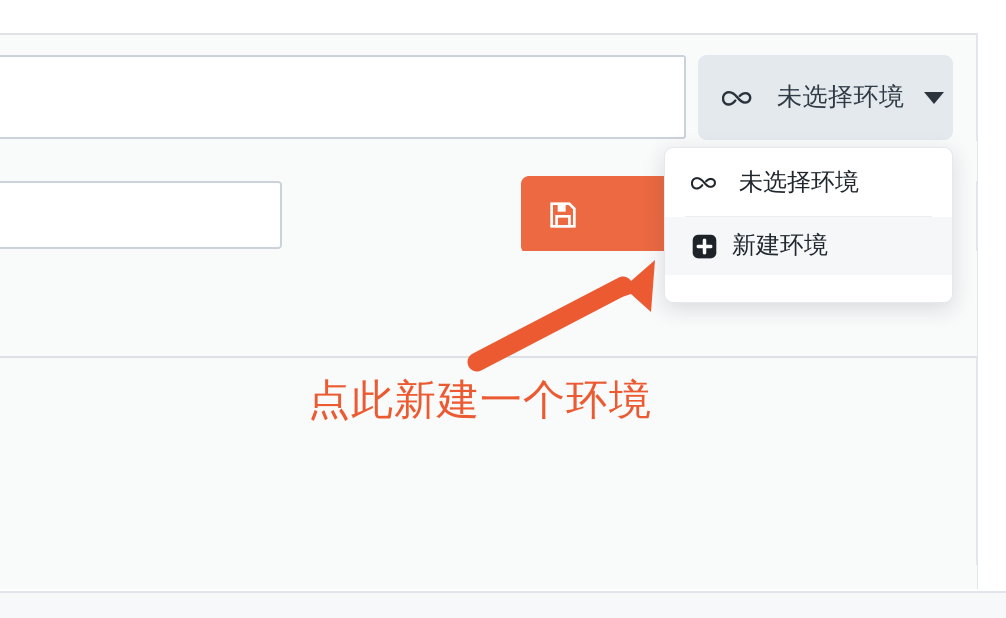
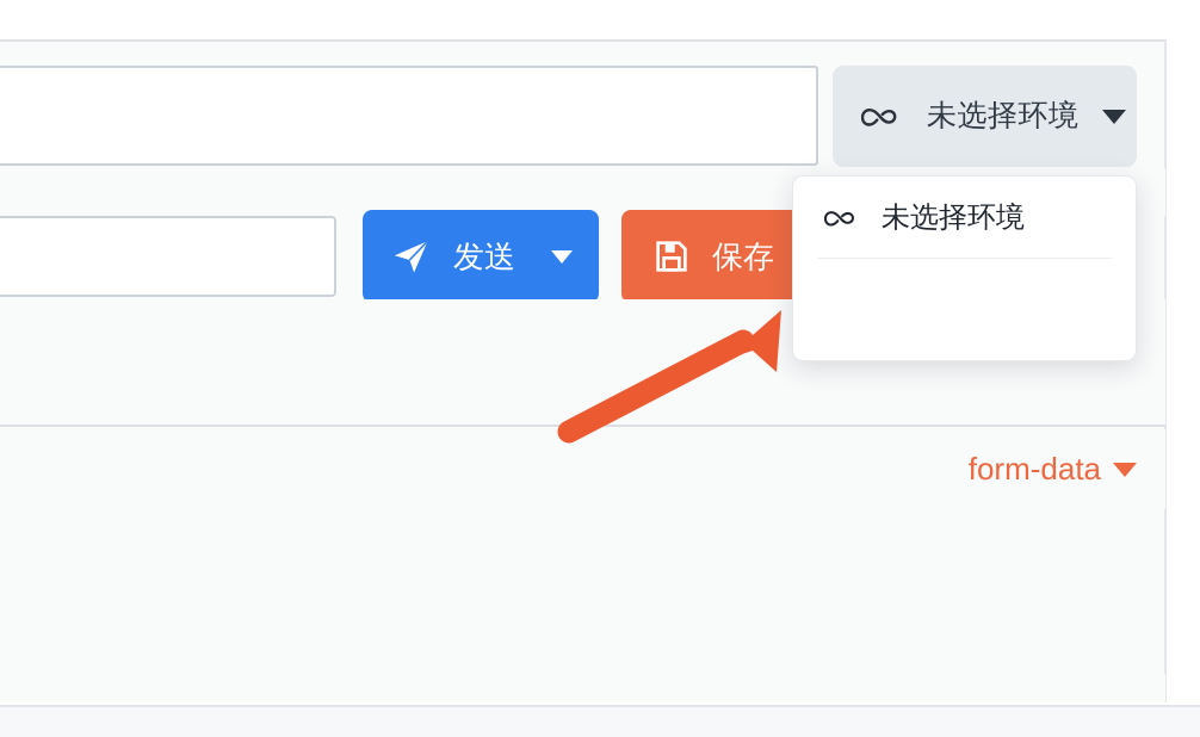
  未选择环境
+ 发送
+ 保存（
+ form-data
  未选择环境
- 新建环境
- 点此新建一个环境
